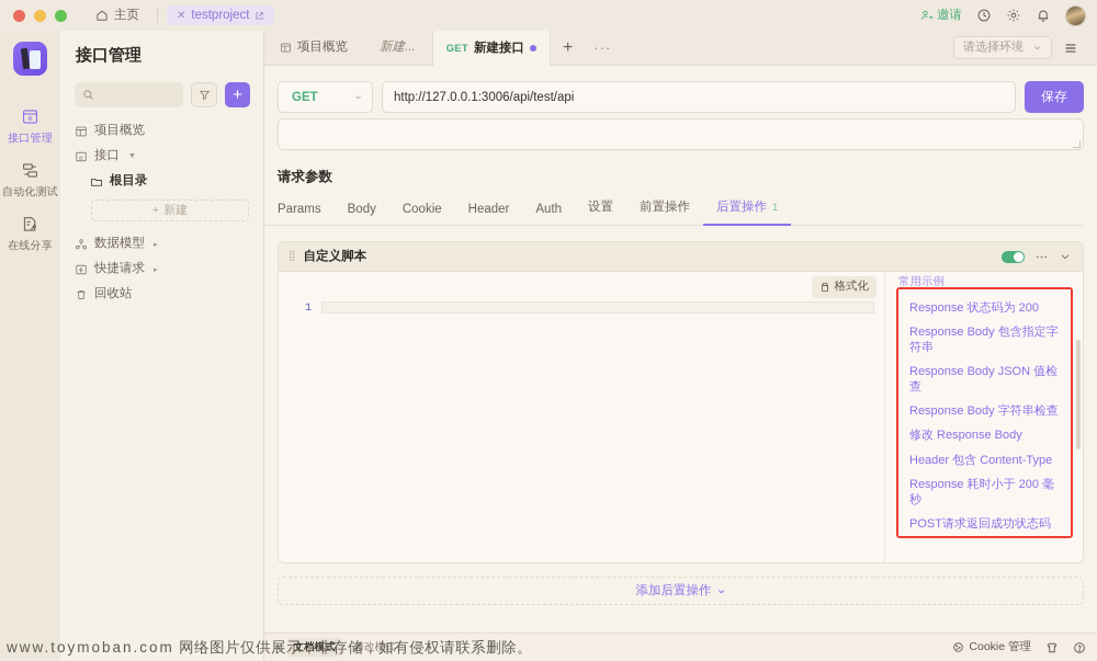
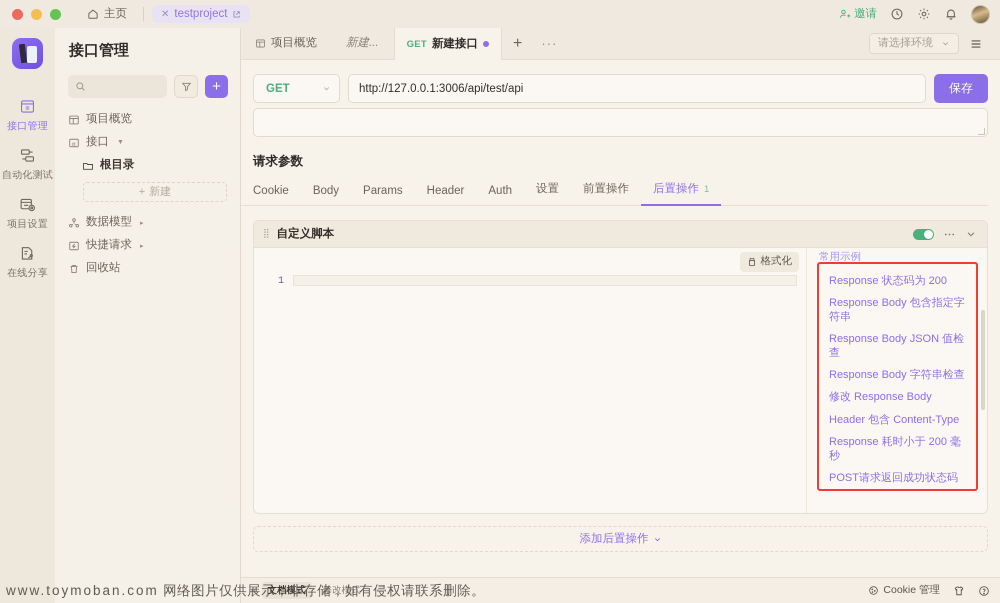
  主页
  ✕
  testproject
  邀请
  接口管理
  自动化测试
+ 项目设置
  在线分享
  接口管理
  +
  项目概览
  接口
  根目录
  +
  新建
  数据模型
  快捷请求
  回收站
  项目概览
  新建...
  GET
  新建接口
  +
  ···
  请选择环境
  GET
  http://127.0.0.1:3006/api/test/api
  保存
  请求参数
- Params
+ Cookie
  Body
- Cookie
+ Params
  Header
  Auth
  设置
  前置操作
  后置操作
  1
  ⣿
  自定义脚本
  格式化
  1
  常用示例
  Response 状态码为 200
  Response Body 包含指定字符串
  Response Body JSON 值检查
  Response Body 字符串检查
  修改 Response Body
  Header 包含 Content-Type
  Response 耗时小于 200 毫秒
  POST请求返回成功状态码
  添加后置操作
  «
  文档模式
  修改模式
  Cookie 管理
  www.toymoban.com 网络图片仅供展示，非存储，如有侵权请联系删除。
